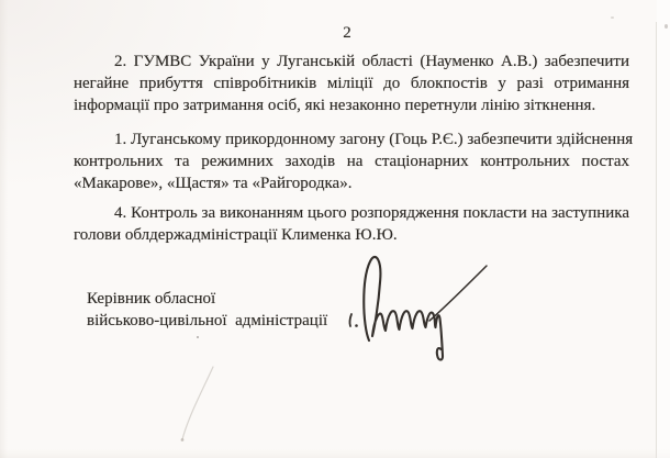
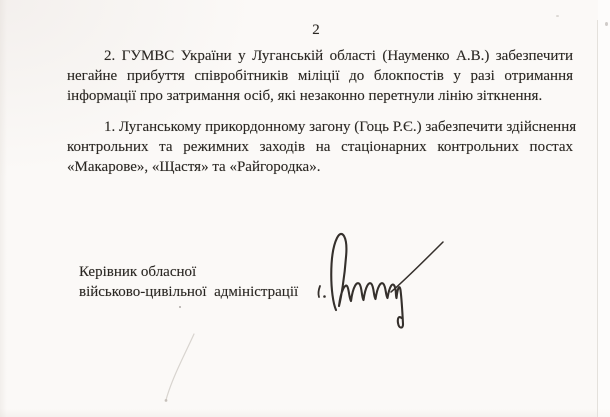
  2
  2. ГУМВС України у Луганській області (Науменко А.В.) забезпечити
  негайне прибуття співробітників міліції до блокпостів у разі отримання
  інформації про затримання осіб, які незаконно перетнули лінію зіткнення.
  1. Луганському прикордонному загону (Гоць Р.Є.) забезпечити здійснення
  контрольних та режимних заходів на стаціонарних контрольних постах
  «Макарове», «Щастя» та «Райгородка».
- 4. Контроль за виконанням цього розпорядження покласти на заступника
- голови облдержадміністрації Клименка Ю.Ю.
  Керівник обласної
  військово-цивільної адміністрації
